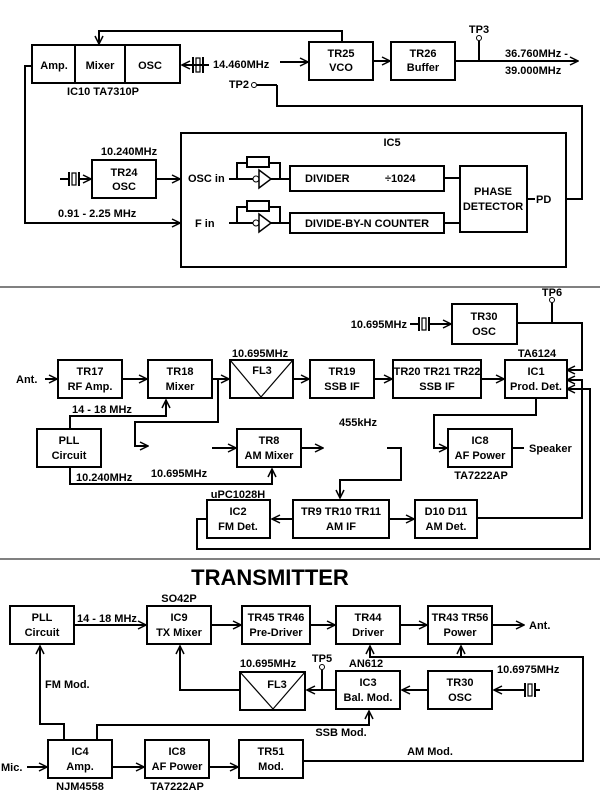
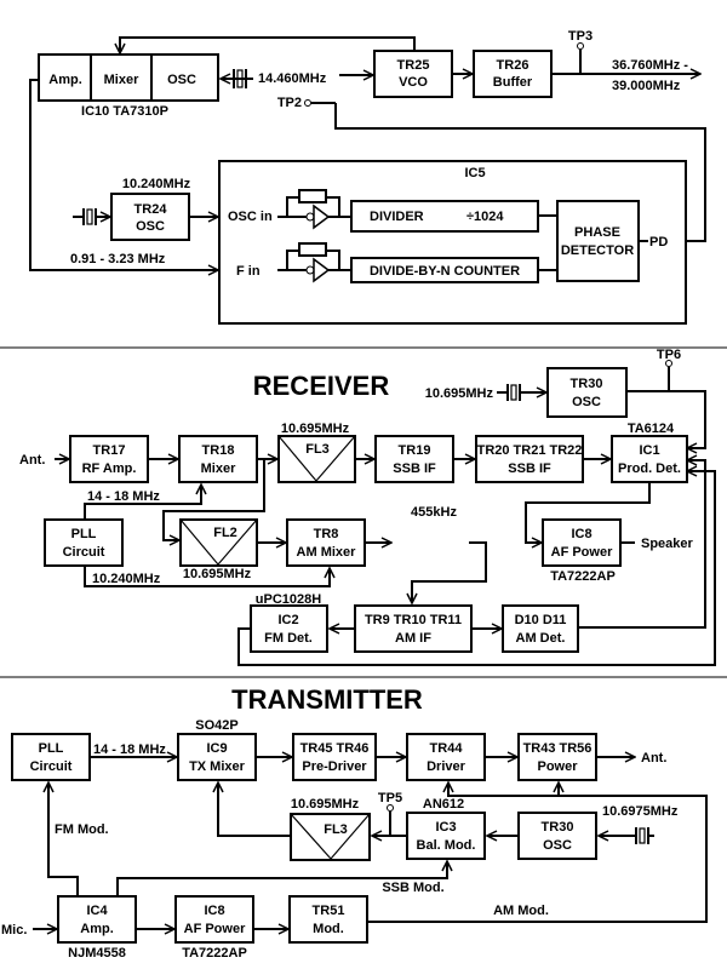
  Amp.
  Mixer
  OSC
  IC10 TA7310P
  14.460MHz
  TP2
  TR25
  VCO
  TR26
  Buffer
  TP3
  36.760MHz -
  39.000MHz
- 0.91 - 2.25 MHz
+ 0.91 - 3.23 MHz
  10.240MHz
  TR24
  OSC
  IC5
  OSC in
  F in
  DIVIDER
  ÷1024
  DIVIDE-BY-N COUNTER
  PHASE
  DETECTOR
  PD
+ RECEIVER
  10.695MHz
  TR30
  OSC
  TP6
  Ant.
  TR17
  RF Amp.
  TR18
  Mixer
  10.695MHz
  FL3
  TR19
  SSB IF
  TR20 TR21 TR22
  SSB IF
  TA6124
  IC1
  Prod. Det.
  14 - 18 MHz
  PLL
  Circuit
+ FL2
  10.695MHz
  TR8
  AM Mixer
  10.240MHz
  455kHz
  IC8
  AF Power
  TA7222AP
  Speaker
  uPC1028H
  IC2
  FM Det.
  TR9 TR10 TR11
  AM IF
  D10 D11
  AM Det.
  TRANSMITTER
  PLL
  Circuit
  14 - 18 MHz
  SO42P
  IC9
  TX Mixer
  TR45 TR46
  Pre-Driver
  TR44
  Driver
  TR43 TR56
  Power
  Ant.
  AM Mod.
  10.695MHz
  FL3
  TP5
  AN612
  IC3
  Bal. Mod.
  TR30
  OSC
  10.6975MHz
  SSB Mod.
  FM Mod.
  Mic.
  IC4
  Amp.
  NJM4558
  IC8
  AF Power
  TA7222AP
  TR51
  Mod.
